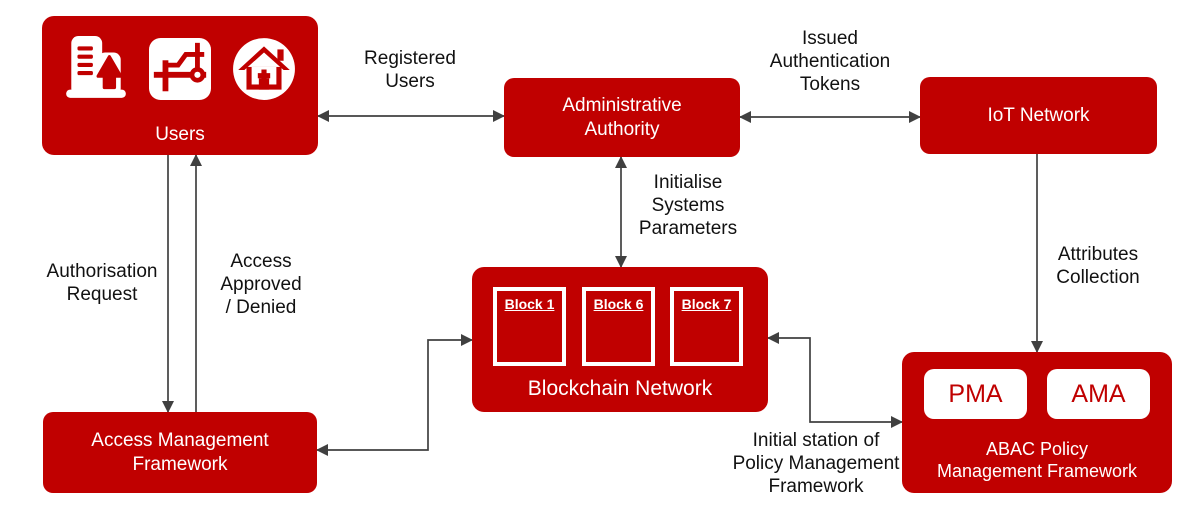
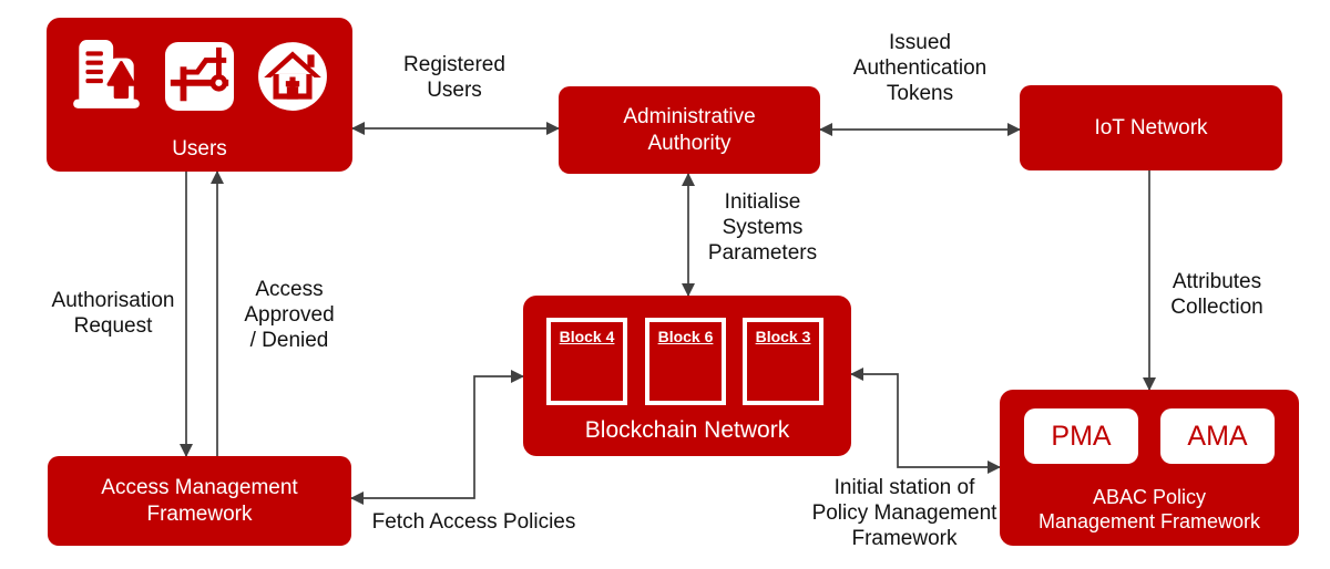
  Users
  Administrative
  Authority
  IoT Network
- Block 1
+ Block 4
  Block 6
- Block 7
+ Block 3
  Blockchain Network
  Access Management
  Framework
  PMA
  AMA
  ABAC Policy
  Management Framework
  Registered
  Users
  Issued
  Authentication
  Tokens
  Initialise
  Systems
  Parameters
  Attributes
  Collection
  Authorisation
  Request
  Access
  Approved
  / Denied
+ Fetch Access Policies
  Initial station of
  Policy Management
  Framework
